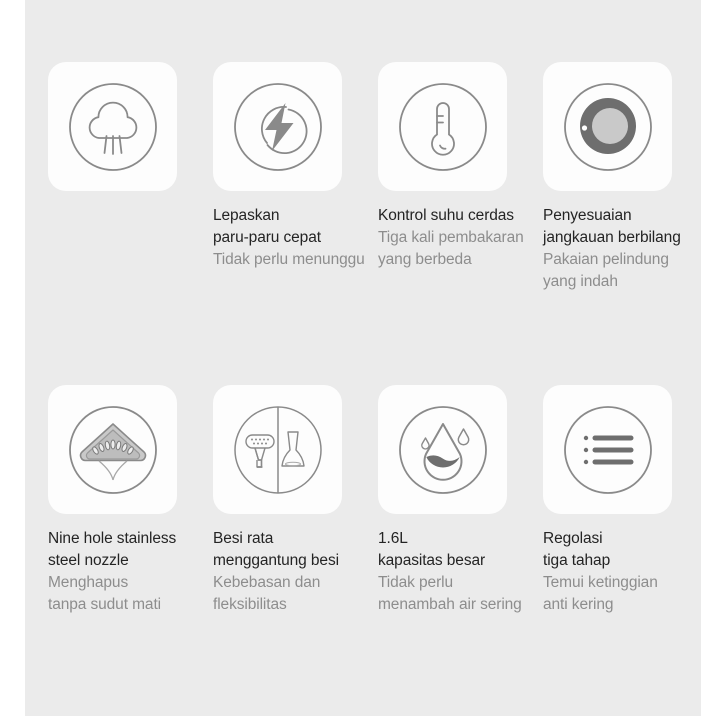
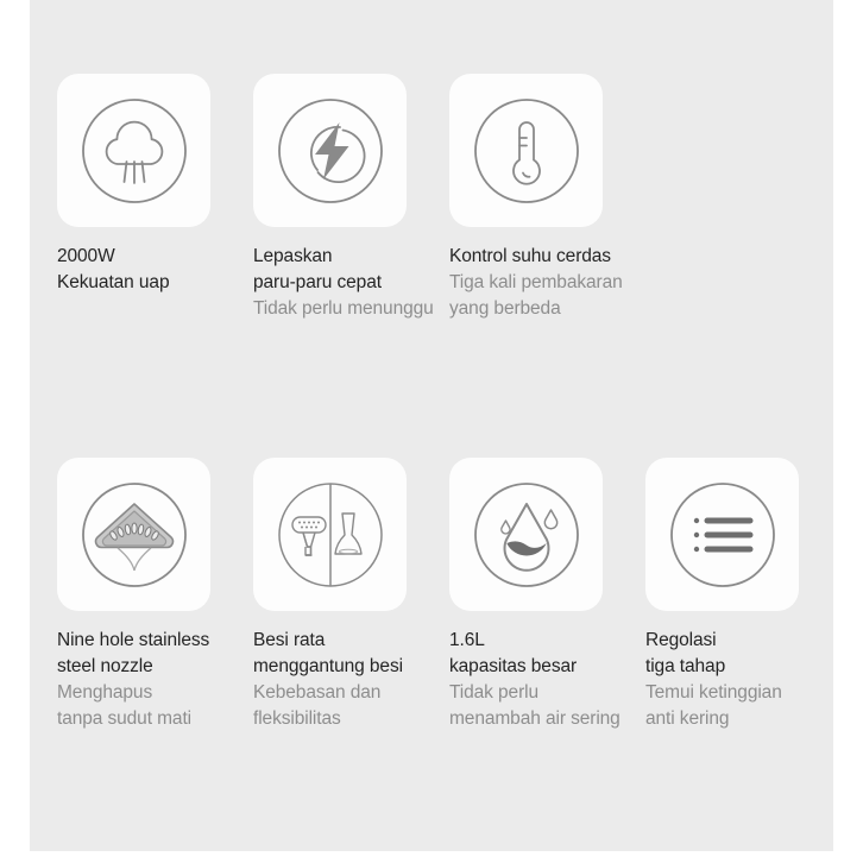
+ 2000W
+ Kekuatan uap
  Lepaskan
  paru-paru cepat
  Tidak perlu menunggu
  Kontrol suhu cerdas
  Tiga kali pembakaran
  yang berbeda
- Penyesuaian
- jangkauan berbilang
- Pakaian pelindung
- yang indah
  Nine hole stainless
  steel nozzle
  Menghapus
  tanpa sudut mati
  Besi rata
  menggantung besi
  Kebebasan dan
  fleksibilitas
  1.6L
  kapasitas besar
  Tidak perlu
  menambah air sering
  Regolasi
  tiga tahap
  Temui ketinggian
  anti kering
